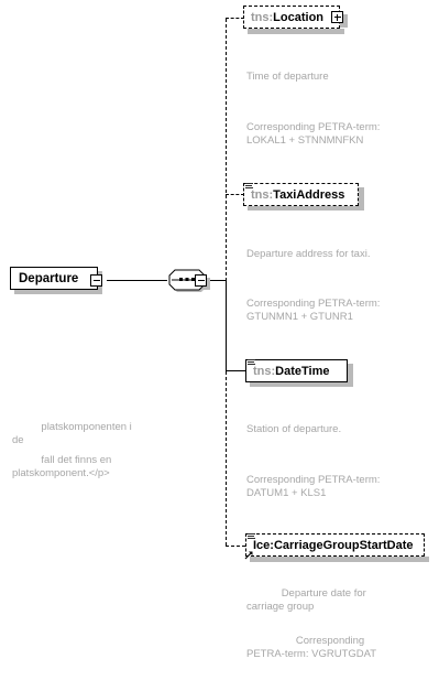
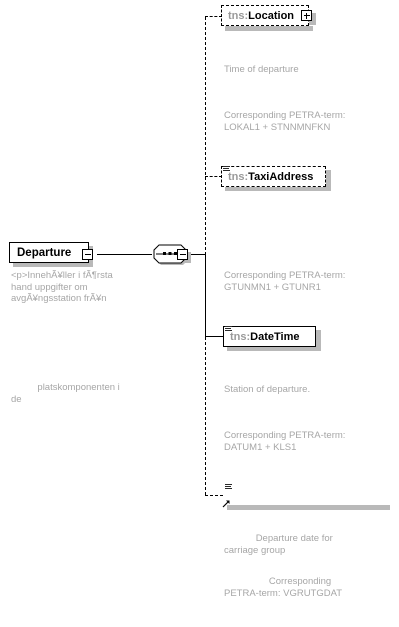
  Departure
  tns:
  Location
  Time of departure
  Corresponding PETRA-term:
  LOKAL1 + STNNMNFKN
  tns:
  TaxiAddress
- Departure address for taxi.
  Corresponding PETRA-term:
  GTUNMN1 + GTUNR1
  tns:
  DateTime
  Station of departure.
  Corresponding PETRA-term:
  DATUM1 + KLS1
- Ice:
- CarriageGroupStartDate
  Departure date for
  carriage group
  Corresponding
  PETRA-term: VGRUTGDAT
+ <p>InnehÃ¥ller i fÃ¶rsta
+ hand uppgifter om
+ avgÃ¥ngsstation frÃ¥n
  platskomponenten i
  de
- fall det finns en
- platskomponent.</p>
